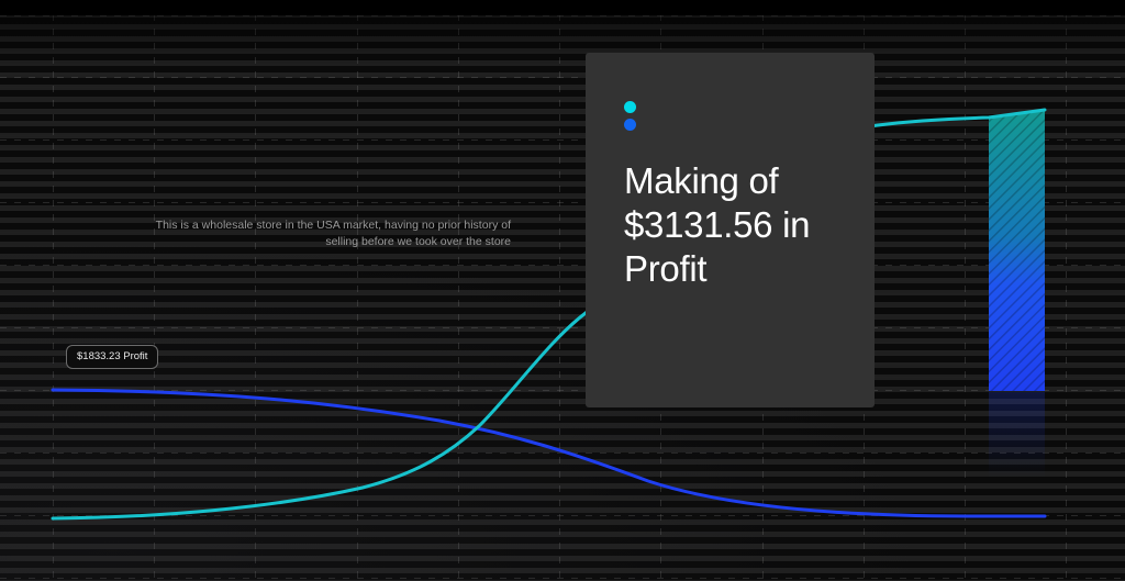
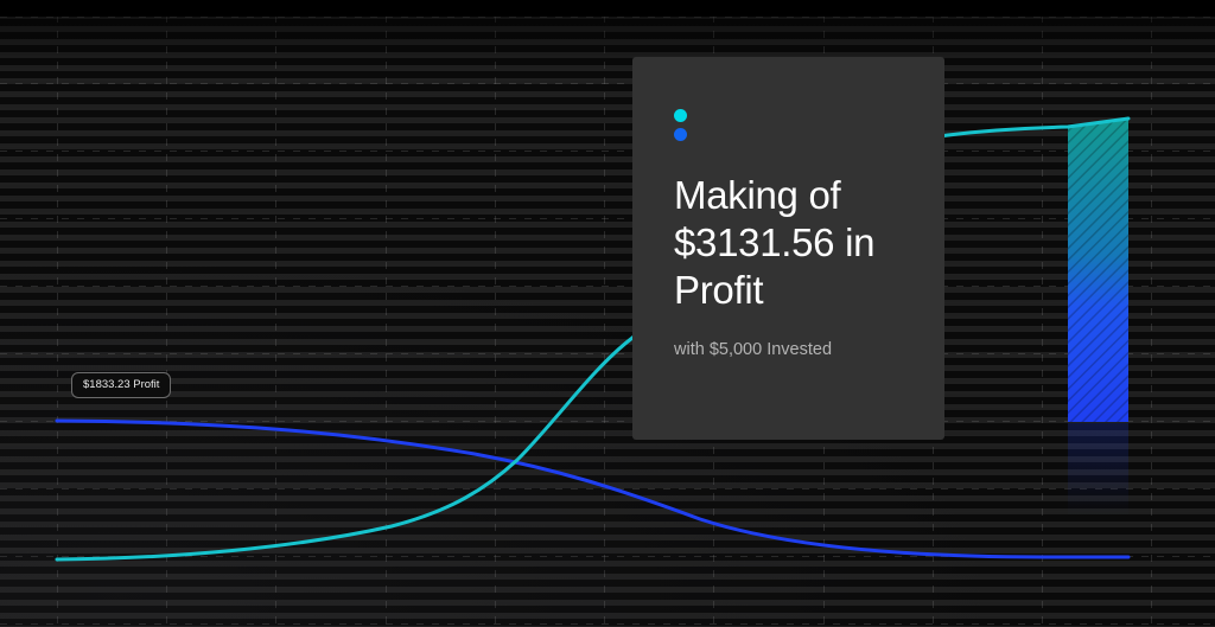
- This is a wholesale store in the USA market, having no prior history of selling before we took over the store
  $1833.23 Profit
  Making of $3131.56 in Profit
+ with $5,000 Invested
